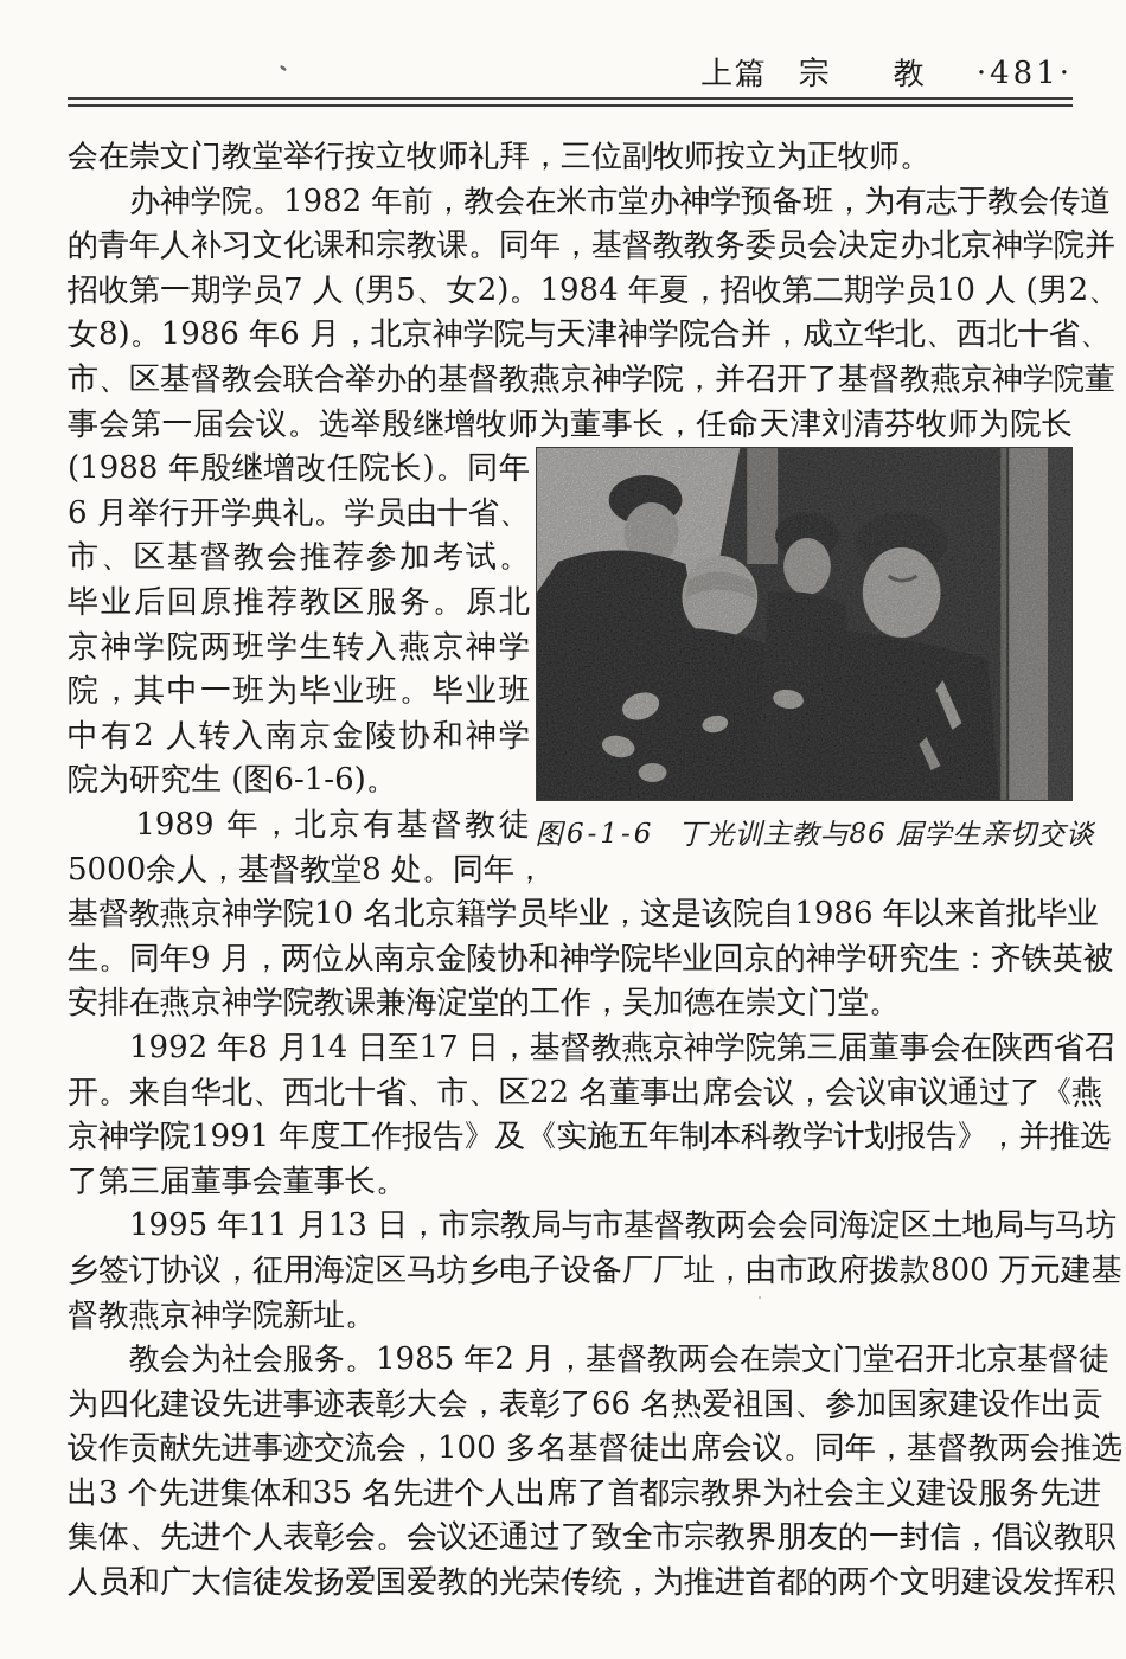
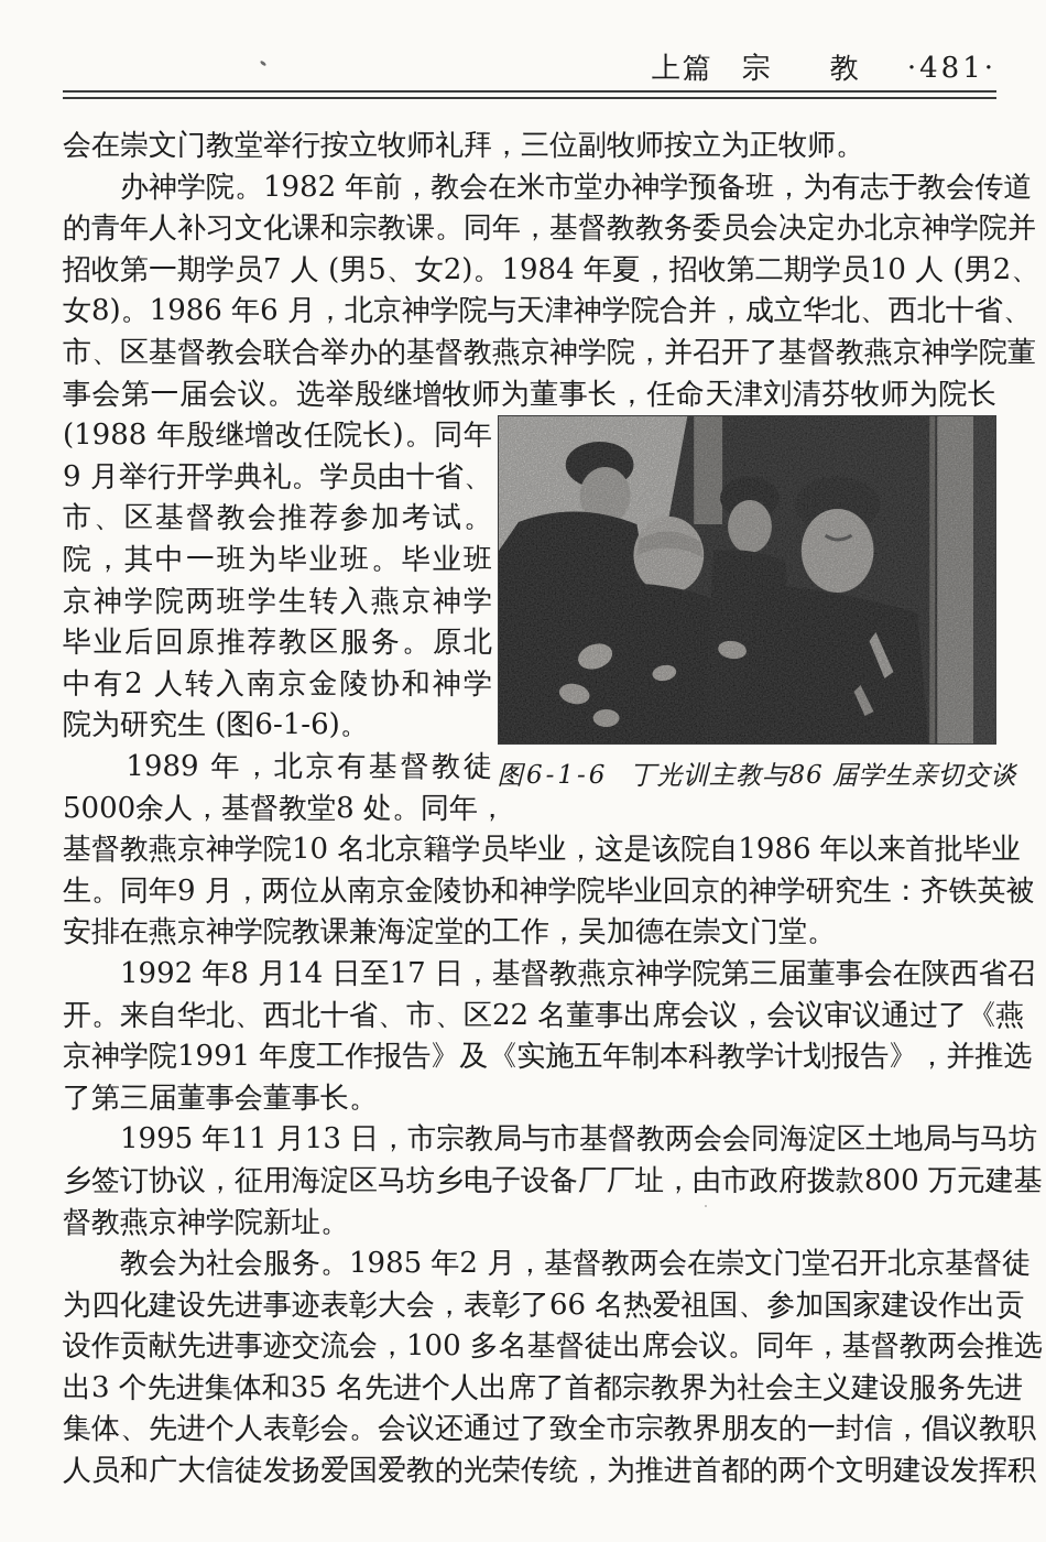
  上篇 宗 教 ·481·
  会在崇文门教堂举行按立牧师礼拜，三位副牧师按立为正牧师。
  办神学院。1982 年前，教会在米市堂办神学预备班，为有志于教会传道
  的青年人补习文化课和宗教课。同年，基督教教务委员会决定办北京神学院并
  招收第一期学员7 人 (男5、女2)。1984 年夏，招收第二期学员10 人 (男2、
  女8)。1986 年6 月，北京神学院与天津神学院合并，成立华北、西北十省、
  市、区基督教会联合举办的基督教燕京神学院，并召开了基督教燕京神学院董
  事会第一届会议。选举殷继增牧师为董事长，任命天津刘清芬牧师为院长
  (1988 年殷继增改任院长)。同年
- 6 月举行开学典礼。学员由十省、
+ 9 月举行开学典礼。学员由十省、
  市、区基督教会推荐参加考试。
- 毕业后回原推荐教区服务。原北
+ 院，其中一班为毕业班。毕业班
  京神学院两班学生转入燕京神学
- 院，其中一班为毕业班。毕业班
+ 毕业后回原推荐教区服务。原北
  中有2 人转入南京金陵协和神学
  院为研究生 (图6-1-6)。
  1989 年，北京有基督教徒
  5000余人，基督教堂8 处。同年，
  图6-1-6 丁光训主教与86 届学生亲切交谈
  基督教燕京神学院10 名北京籍学员毕业，这是该院自1986 年以来首批毕业
  生。同年9 月，两位从南京金陵协和神学院毕业回京的神学研究生：齐铁英被
  安排在燕京神学院教课兼海淀堂的工作，吴加德在崇文门堂。
  1992 年8 月14 日至17 日，基督教燕京神学院第三届董事会在陕西省召
  开。来自华北、西北十省、市、区22 名董事出席会议，会议审议通过了《燕
  京神学院1991 年度工作报告》及《实施五年制本科教学计划报告》，并推选
  了第三届董事会董事长。
  1995 年11 月13 日，市宗教局与市基督教两会会同海淀区土地局与马坊
  乡签订协议，征用海淀区马坊乡电子设备厂厂址，由市政府拨款800 万元建基
  督教燕京神学院新址。
  教会为社会服务。1985 年2 月，基督教两会在崇文门堂召开北京基督徒
  为四化建设先进事迹表彰大会，表彰了66 名热爱祖国、参加国家建设作出贡
  设作贡献先进事迹交流会，100 多名基督徒出席会议。同年，基督教两会推选
  出3 个先进集体和35 名先进个人出席了首都宗教界为社会主义建设服务先进
  集体、先进个人表彰会。会议还通过了致全市宗教界朋友的一封信，倡议教职
  人员和广大信徒发扬爱国爱教的光荣传统，为推进首都的两个文明建设发挥积
